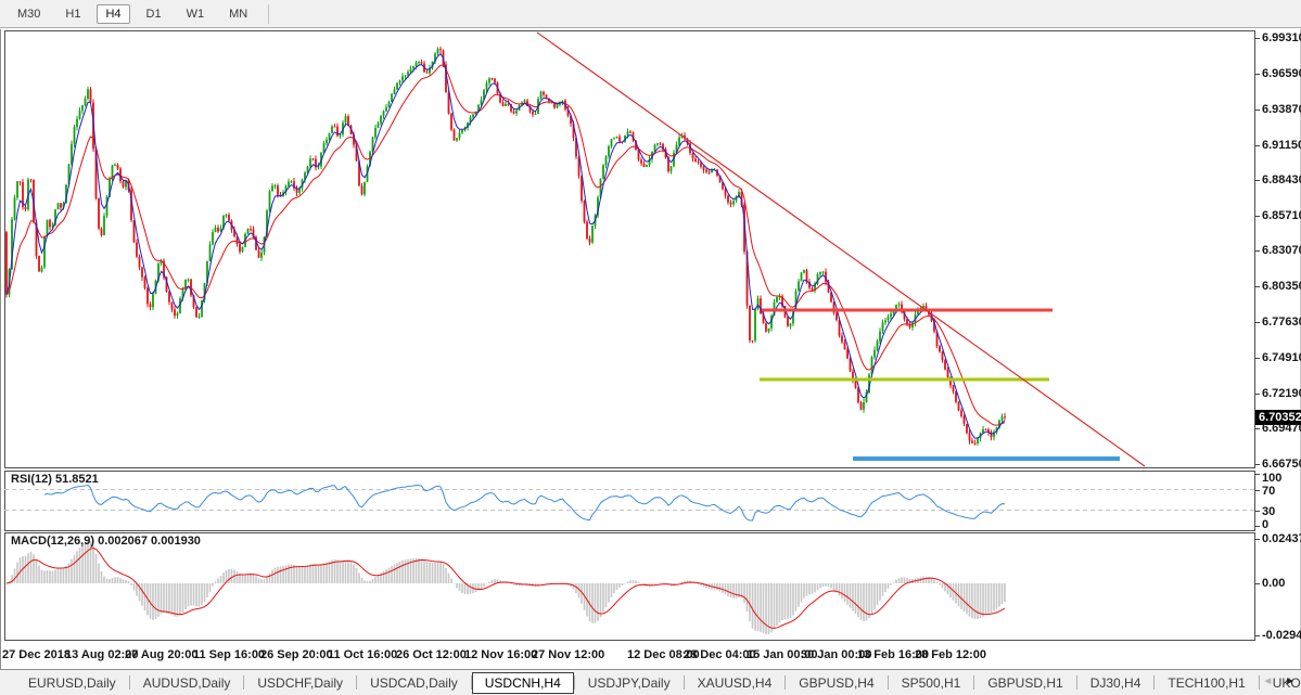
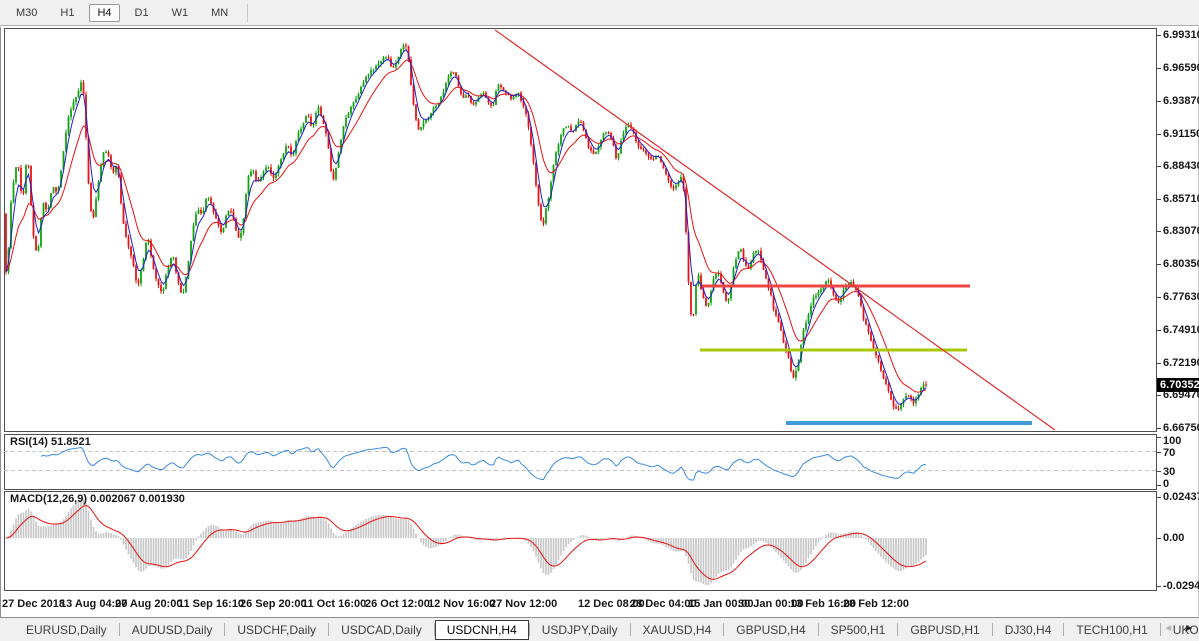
  M30
  H1
  H4
  D1
  W1
  MN
- RSI(12) 51.8521
+ RSI(14) 51.8521
  MACD(12,26,9) 0.002067 0.001930
  6.70352
  EURUSD,Daily
  AUDUSD,Daily
  USDCHF,Daily
  USDCAD,Daily
  USDCNH,H4
  USDJPY,Daily
  XAUUSD,H4
  GBPUSD,H4
  SP500,H1
  GBPUSD,H1
  DJ30,H4
  TECH100,H1
  ◄ ►
  6.9931
  6.9659
  6.9387
  6.9115
  6.8843
  6.8571
  6.8307
  6.8035
  6.7763
  6.7491
  6.7219
  6.6947
  6.6675
  100
  70
  30
  0
  0.0243
  0.00
  -0.0294
  27 Dec 2018
- 13 Aug 02:00
+ 13 Aug 04:00
  27 Aug 20:00
- 11 Sep 16:00
+ 11 Sep 16:10
  26 Sep 20:00
  11 Oct 16:00
  26 Oct 12:00
  12 Nov 16:00
  27 Nov 12:00
  12 Dec 08:00
  28 Dec 04:00
  15 Jan 00:00
  30 Jan 00:00
  13 Feb 16:00
  28 Feb 12:00
